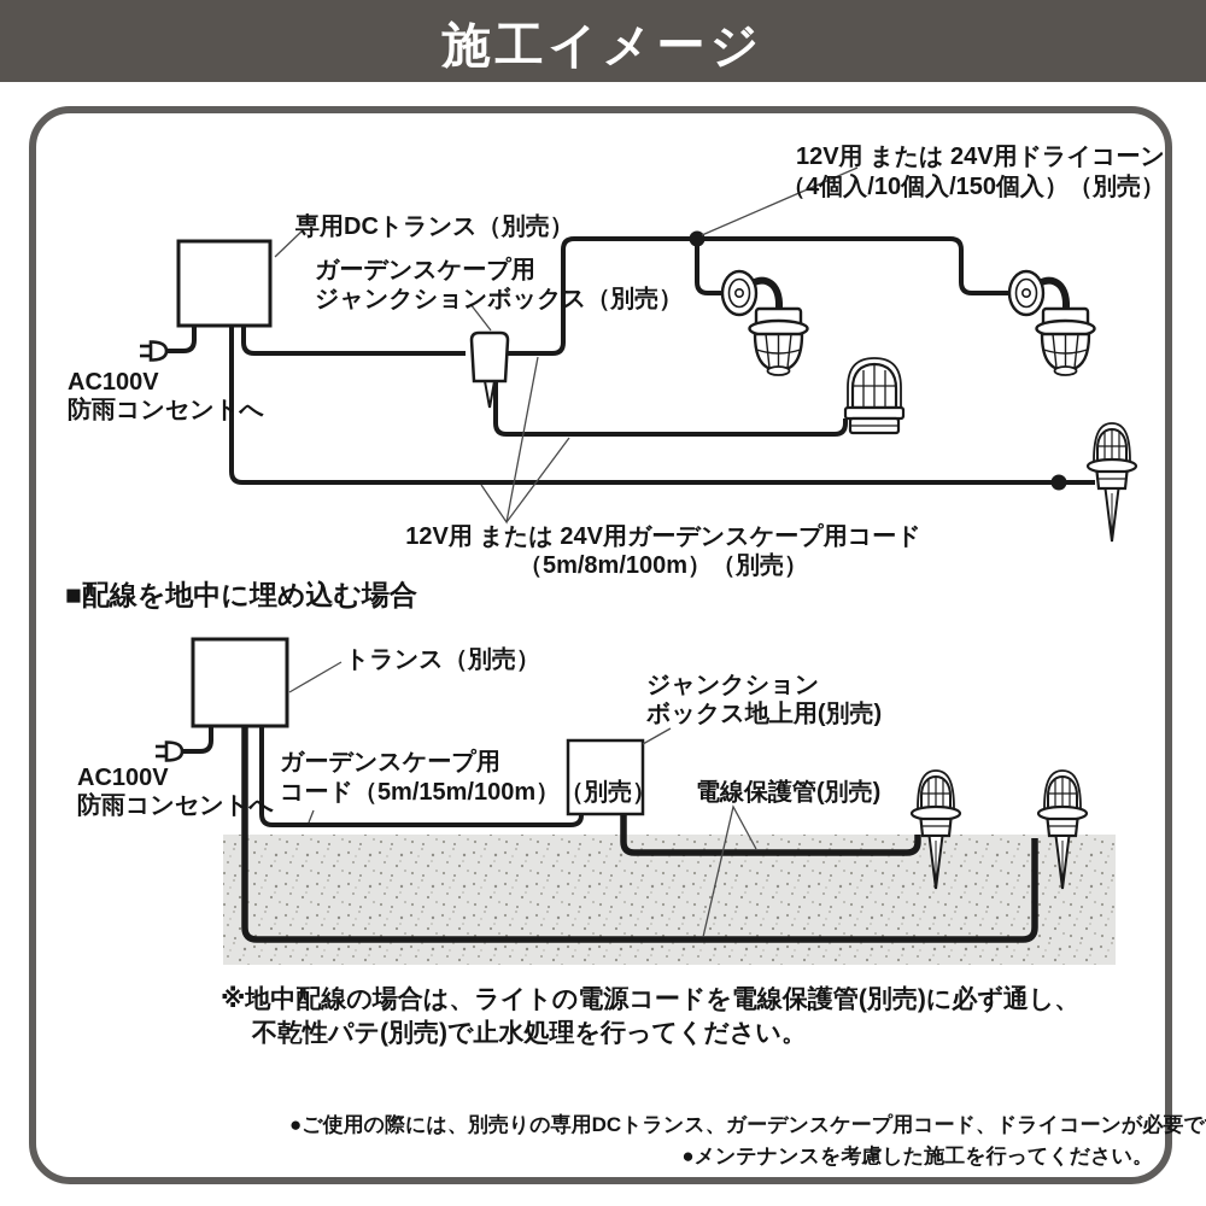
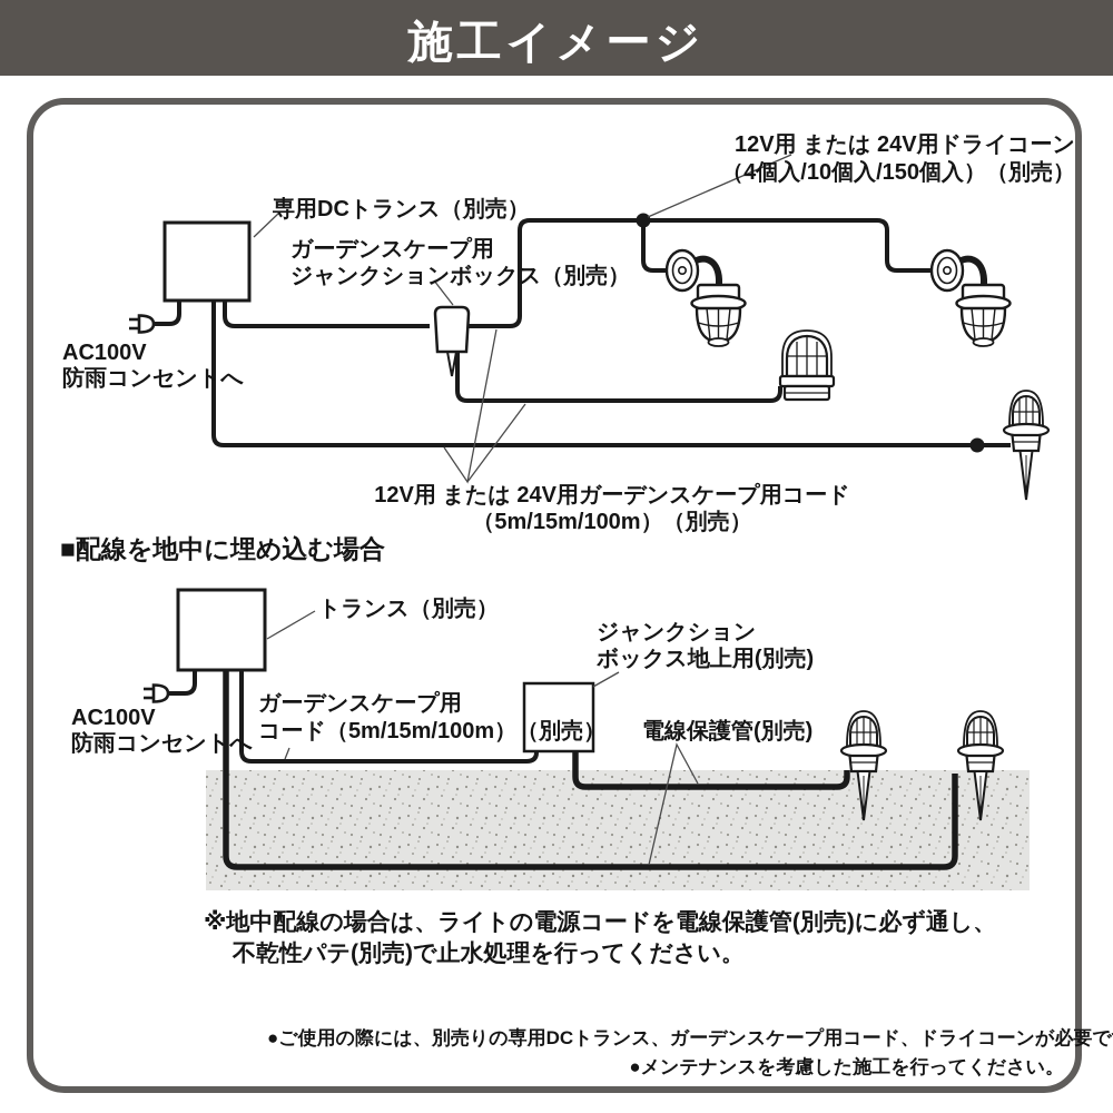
  施工イメージ
  12V用 または 24V用ドライコーン
  （4個入/10個入/150個入）（別売）
  専用DCトランス（別売）
  ガーデンスケープ用
  ジャンクションボックス（別売）
  AC100V
  防雨コンセントへ
  12V用 または 24V用ガーデンスケープ用コード
- （5m/8m/100m）（別売）
+ （5m/15m/100m）（別売）
  ■配線を地中に埋め込む場合
  トランス（別売）
  AC100V
  防雨コンセントへ
  ガーデンスケープ用
  コード（5m/15m/100m）（別売）
  ジャンクション
  ボックス地上用(別売)
  電線保護管(別売)
  ※地中配線の場合は、ライトの電源コードを電線保護管(別売)に必ず通し、
  不乾性パテ(別売)で止水処理を行ってください。
  ●ご使用の際には、別売りの専用DCトランス、ガーデンスケープ用コード、ドライコーンが必要で
  ●メンテナンスを考慮した施工を行ってください。
